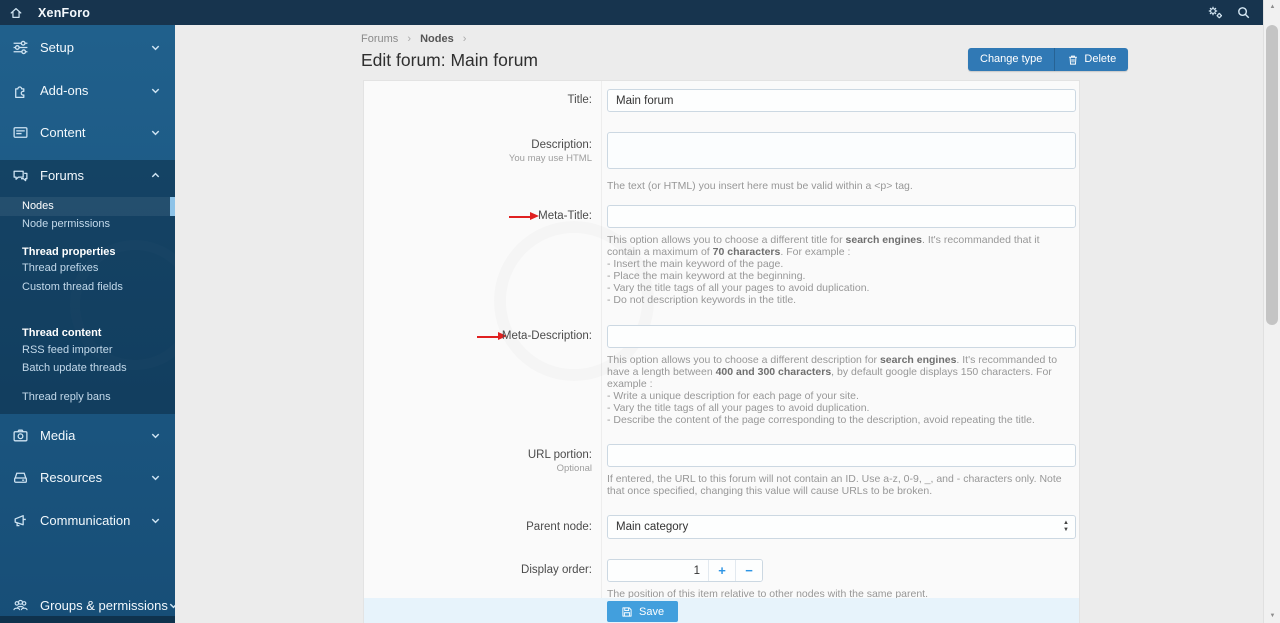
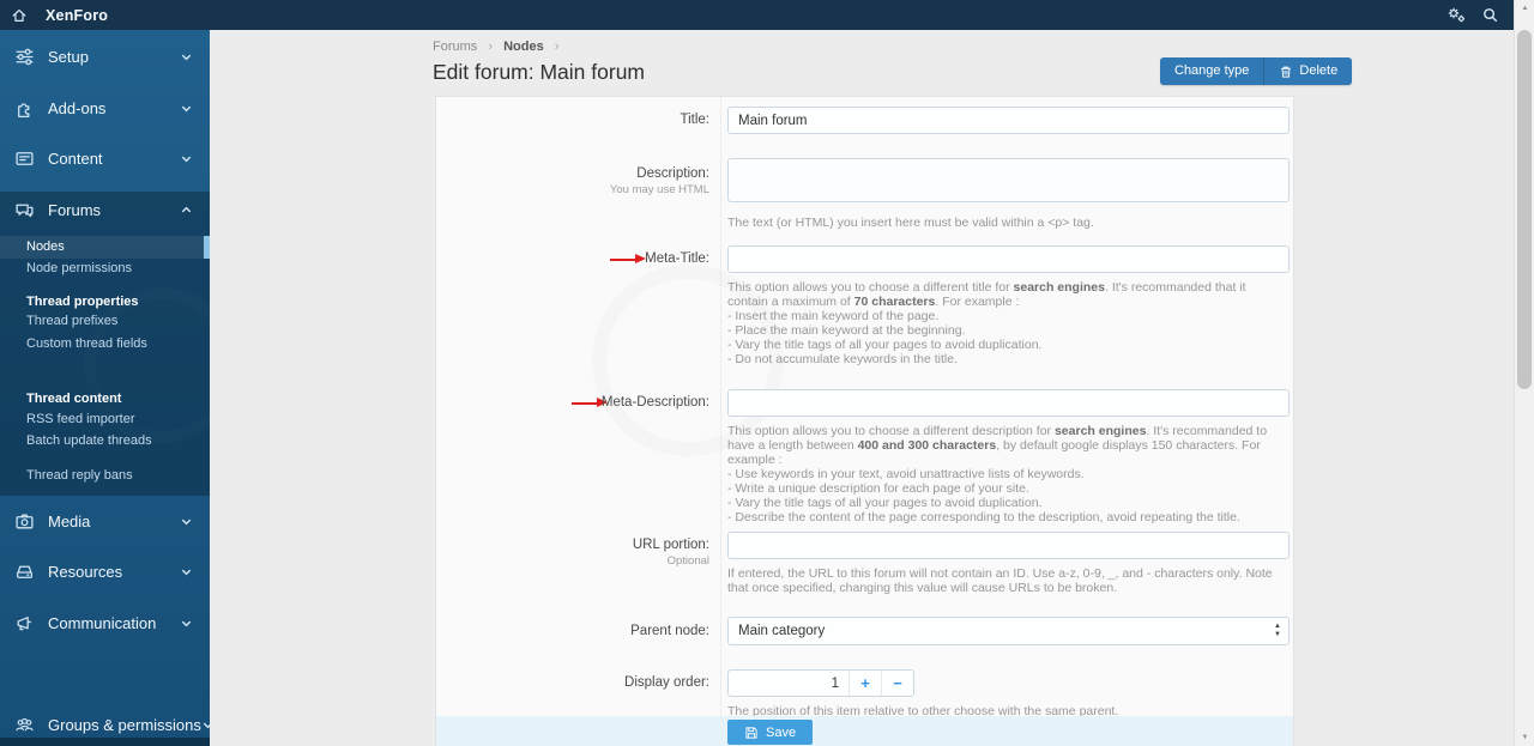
  XenForo
  Setup
  Add-ons
  Content
  Forums
  Nodes
  Node permissions
  Thread properties
  Thread prefixes
  Custom thread fields
  Thread content
  RSS feed importer
  Batch update threads
  Thread reply bans
  Media
  Resources
  Communication
  Groups & permissions
  Forums › Nodes ›
  Edit forum: Main forum
  Change type
  Delete
  Title:
  Main forum
  Description:
  You may use HTML
  The text (or HTML) you insert here must be valid within a <p> tag.
  Meta-Title:
  This option allows you to choose a different title for search engines. It's recommanded that it contain a maximum of 70 characters. For example :
  - Insert the main keyword of the page.
  - Place the main keyword at the beginning.
  - Vary the title tags of all your pages to avoid duplication.
- - Do not description keywords in the title.
+ - Do not accumulate keywords in the title.
  Meta-Description:
  This option allows you to choose a different description for search engines. It's recommanded to have a length between 400 and 300 characters, by default google displays 150 characters. For example :
+ - Use keywords in your text, avoid unattractive lists of keywords.
  - Write a unique description for each page of your site.
  - Vary the title tags of all your pages to avoid duplication.
  - Describe the content of the page corresponding to the description, avoid repeating the title.
  URL portion:
  Optional
  If entered, the URL to this forum will not contain an ID. Use a-z, 0-9, _, and - characters only. Note that once specified, changing this value will cause URLs to be broken.
  Parent node:
  Main category
  Display order:
  1
  +
  −
- The position of this item relative to other nodes with the same parent.
+ The position of this item relative to other choose with the same parent.
  Save
